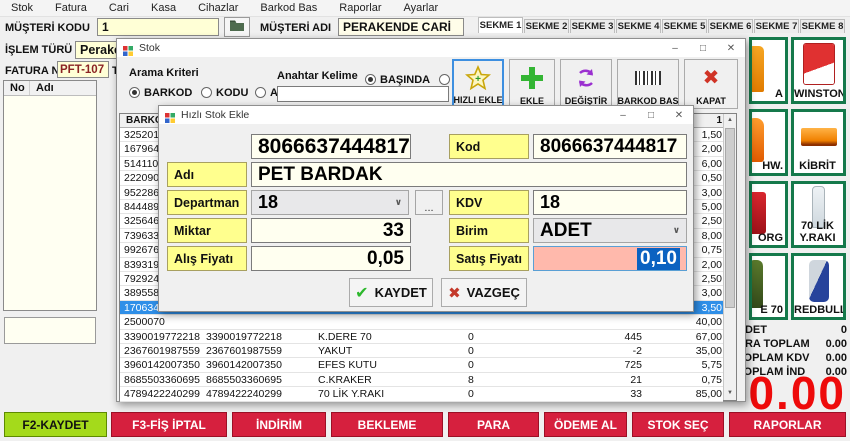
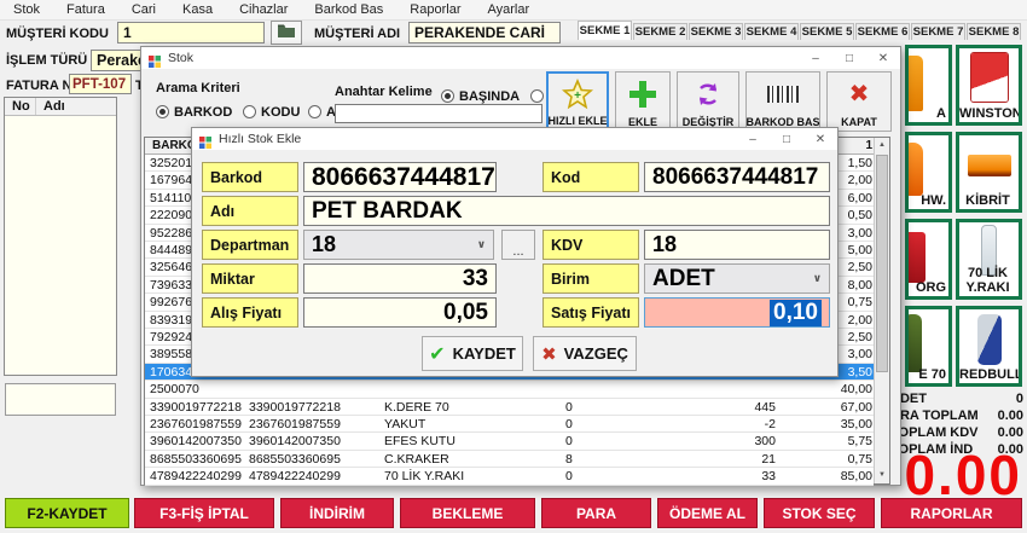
  Stok
  Fatura
  Cari
  Kasa
  Cihazlar
  Barkod Bas
  Raporlar
  Ayarlar
  MÜŞTERİ KODU
  1
  MÜŞTERİ ADI
  PERAKENDE CARİ
  İŞLEM TÜRÜ
  FATURA N
  PFT-107
  SEKME 1
  SEKME 2
  SEKME 3
  SEKME 4
  SEKME 5
  SEKME 6
  SEKME 7
  SEKME 8
  No
  Adı
  A
  HW.
  ORG
  E 70
  WINSTON
  KİBRİT
  70 LİK
  Y.RAKI
  REDBUL
  DET
  0
  RA TOPLAM
  0.00
  OPLAM KDV
  0.00
  OPLAM İND
  0.00
  0.00
  F2-KAYDET
  F3-FİŞ İPTAL
  İNDİRİM
  BEKLEME
  PARA
  ÖDEME AL
  STOK SEÇ
  RAPORLAR
  Stok
  –
  □
  ✕
  Arama Kriteri
  BARKOD
  KODU
  Anahtar Kelime
  BAŞINDA
  +
  HIZLI EKLE
  EKLE
  DEĞİŞTİR
  BARKOD BAS
  ✖
  KAPAT
  1
  325201
  1,50
  167964
  2,00
  514110
  6,00
  222090
  0,50
  952286
  3,00
  844489
  5,00
  325646
  2,50
  739633
  8,00
  992676
  0,75
  839319
  2,00
  792924
  2,50
  389558
  3,00
  170634
  3,50
  2500070
  40,00
  3390019772218
  3390019772218
  K.DERE 70
  0
  445
  67,00
  2367601987559
  2367601987559
  YAKUT
  0
  -2
  35,00
  3960142007350
  3960142007350
  EFES KUTU
  0
- 725
+ 300
  5,75
  8685503360695
  8685503360695
  C.KRAKER
  8
  21
  0,75
  4789422240299
  4789422240299
  70 LİK Y.RAKI
  0
  33
  85,00
  Hızlı Stok Ekle
  –
  □
  ✕
+ Barkod
  8066637444817
  Kod
  8066637444817
  Adı
  PET BARDAK
  Departman
  18
  ∨
  ...
  KDV
  18
  Miktar
  33
  Birim
  ADET
  ∨
  Alış Fiyatı
  0,05
  Satış Fiyatı
  0,10
  ✔
  KAYDET
  ✖
  VAZGEÇ
